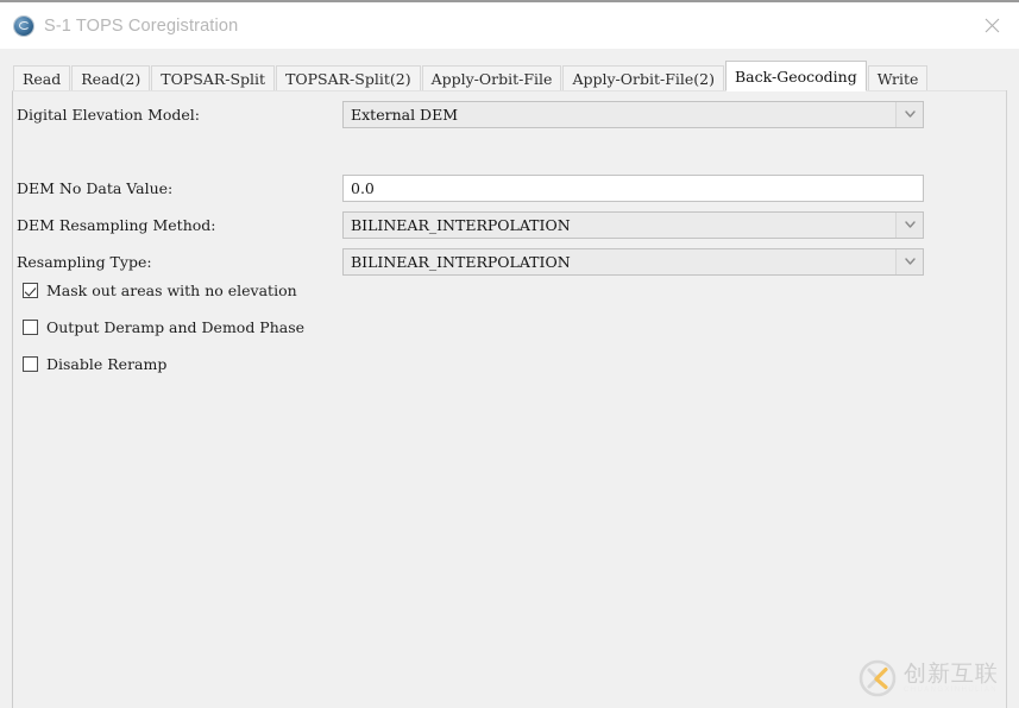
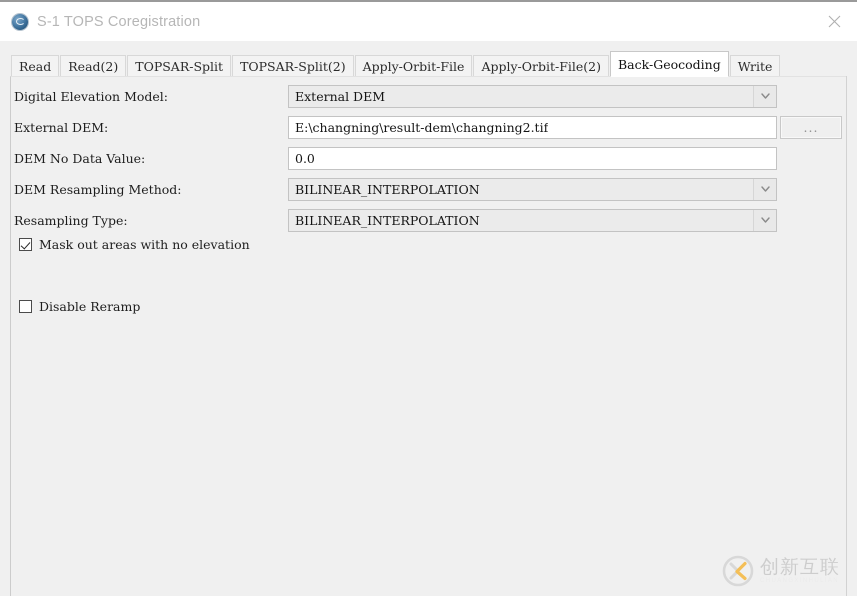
  S-1 TOPS Coregistration
  Read
  Read(2)
  TOPSAR-Split
  TOPSAR-Split(2)
  Apply-Orbit-File
  Apply-Orbit-File(2)
  Back-Geocoding
  Write
  Digital Elevation Model:
  External DEM
+ External DEM:
+ E:\changning\result-dem\changning2.tif
+ ...
  DEM No Data Value:
  0.0
  DEM Resampling Method:
  BILINEAR_INTERPOLATION
  Resampling Type:
  BILINEAR_INTERPOLATION
  Mask out areas with no elevation
- Output Deramp and Demod Phase
  Disable Reramp
  创新互联
